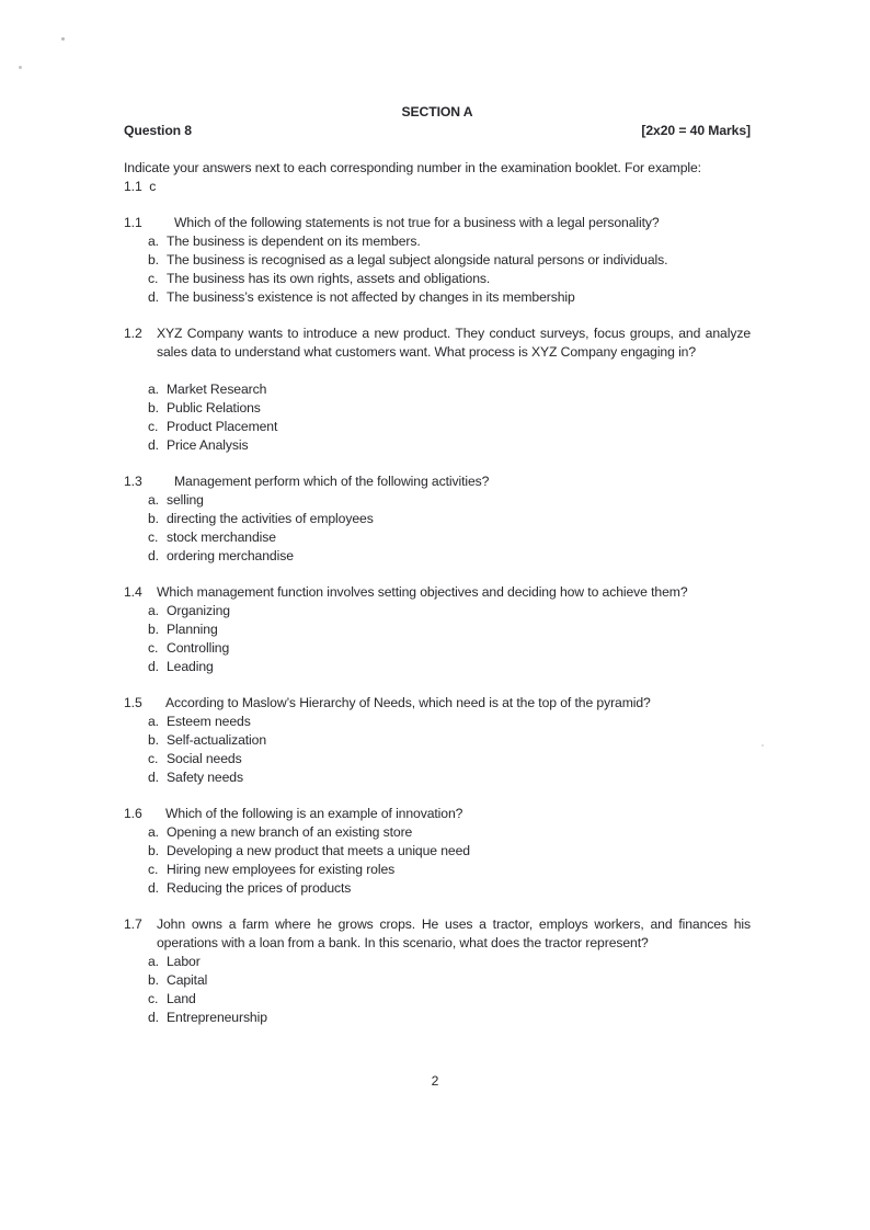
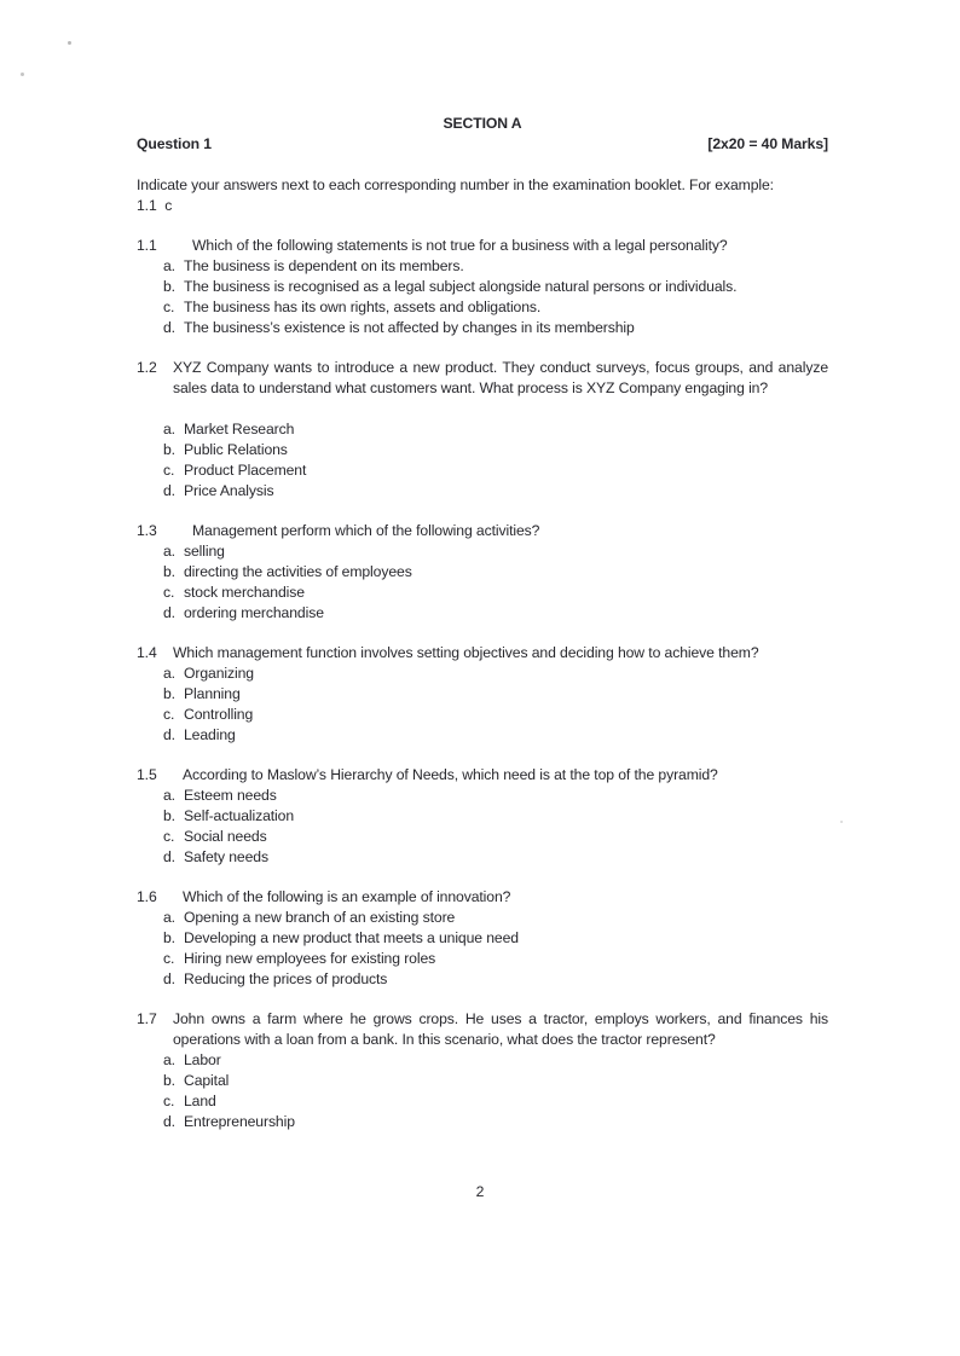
  SECTION A
- Question 8
+ Question 1
  [2x20 = 40 Marks]
  Indicate your answers next to each corresponding number in the examination booklet. For example:
  1.1 c
  1.1
  Which of the following statements is not true for a business with a legal personality?
  a.
  The business is dependent on its members.
  b.
  The business is recognised as a legal subject alongside natural persons or individuals.
  c.
  The business has its own rights, assets and obligations.
  d.
  The business’s existence is not affected by changes in its membership
  1.2
  XYZ Company wants to introduce a new product. They conduct surveys, focus groups, and analyze sales data to understand what customers want. What process is XYZ Company engaging in?
  a.
  Market Research
  b.
  Public Relations
  c.
  Product Placement
  d.
  Price Analysis
  1.3
  Management perform which of the following activities?
  a.
  selling
  b.
  directing the activities of employees
  c.
  stock merchandise
  d.
  ordering merchandise
  1.4
  Which management function involves setting objectives and deciding how to achieve them?
  a.
  Organizing
  b.
  Planning
  c.
  Controlling
  d.
  Leading
  1.5
  According to Maslow’s Hierarchy of Needs, which need is at the top of the pyramid?
  a.
  Esteem needs
  b.
  Self-actualization
  c.
  Social needs
  d.
  Safety needs
  1.6
  Which of the following is an example of innovation?
  a.
  Opening a new branch of an existing store
  b.
  Developing a new product that meets a unique need
  c.
  Hiring new employees for existing roles
  d.
  Reducing the prices of products
  1.7
  John owns a farm where he grows crops. He uses a tractor, employs workers, and finances his operations with a loan from a bank. In this scenario, what does the tractor represent?
  a.
  Labor
  b.
  Capital
  c.
  Land
  d.
  Entrepreneurship
  2
